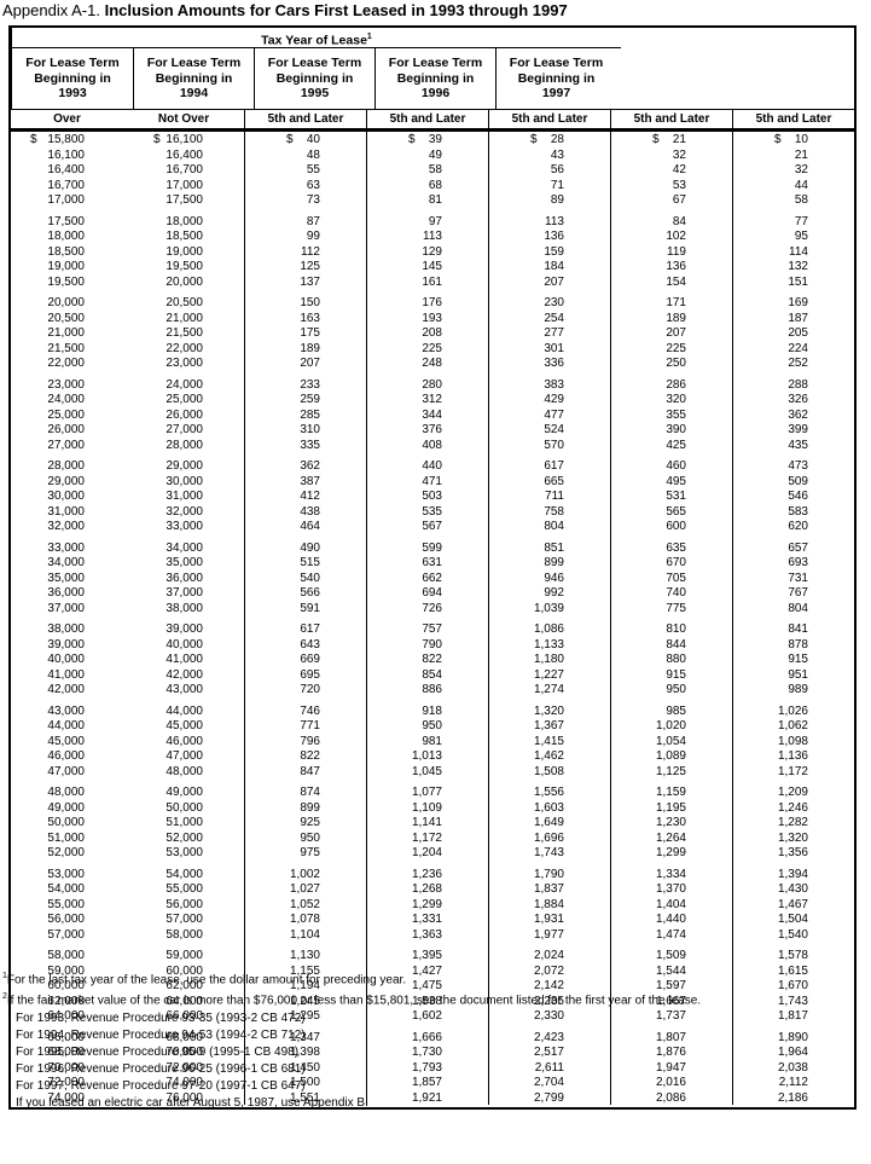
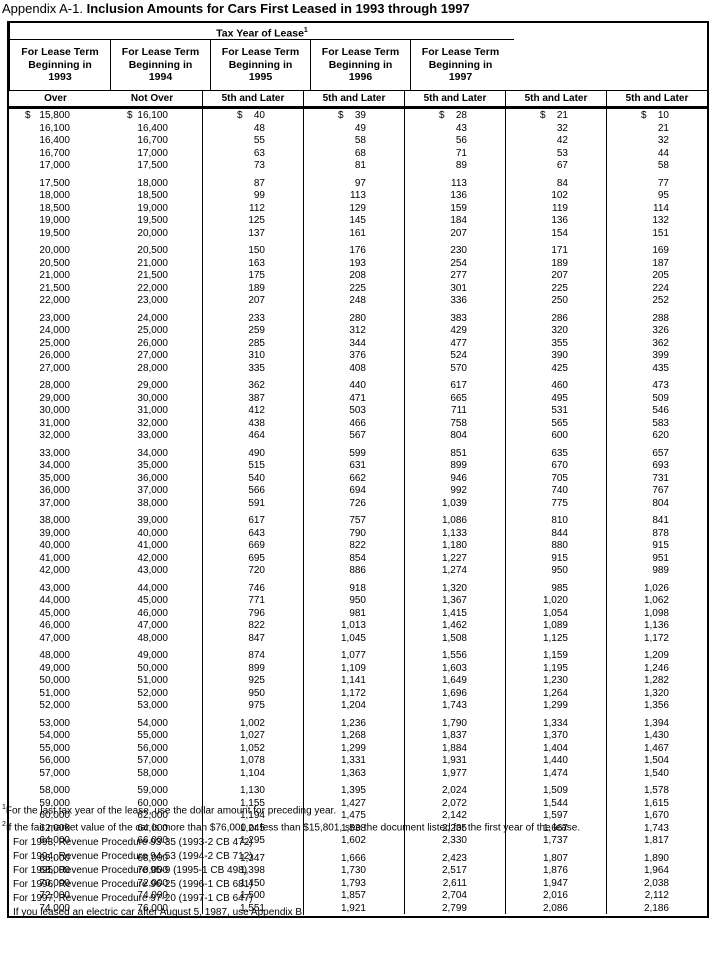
  Appendix A-1. Inclusion Amounts for Cars First Leased in 1993 through 1997
  Tax Year of Lease
  For Lease Term
  Beginning in
  1993
  For Lease Term
  Beginning in
  1994
  For Lease Term
  Beginning in
  1995
  For Lease Term
  Beginning in
  1996
  For Lease Term
  Beginning in
  1997
  Over
  Not Over
  5th and Later
  5th and Later
  5th and Later
  5th and Later
  5th and Later
  $
  15,800
  16,100
  16,400
  16,700
  17,000
  17,500
  18,000
  18,500
  19,000
  19,500
  20,000
  20,500
  21,000
  21,500
  22,000
  23,000
  24,000
  25,000
  26,000
  27,000
  28,000
  29,000
  30,000
  31,000
  32,000
  33,000
  34,000
  35,000
  36,000
  37,000
  38,000
  39,000
  40,000
  41,000
  42,000
  43,000
  44,000
  45,000
  46,000
  47,000
  48,000
  49,000
  50,000
  51,000
  52,000
  53,000
  54,000
  55,000
  56,000
  57,000
  58,000
  59,000
  60,000
  62,000
  64,000
  66,000
  68,000
  70,000
  72,000
  74,000
  $
  16,100
  16,400
  16,700
  17,000
  17,500
  18,000
  18,500
  19,000
  19,500
  20,000
  20,500
  21,000
  21,500
  22,000
  23,000
  24,000
  25,000
  26,000
  27,000
  28,000
  29,000
  30,000
  31,000
  32,000
  33,000
  34,000
  35,000
  36,000
  37,000
  38,000
  39,000
  40,000
  41,000
  42,000
  43,000
  44,000
  45,000
  46,000
  47,000
  48,000
  49,000
  50,000
  51,000
  52,000
  53,000
  54,000
  55,000
  56,000
  57,000
  58,000
  59,000
  60,000
  62,000
  64,000
  66,000
  68,000
  70,000
  72,000
  74,000
  76,000
  $
  40
  48
  55
  63
  73
  87
  99
  112
  125
  137
  150
  163
  175
  189
  207
  233
  259
  285
  310
  335
  362
  387
  412
  438
  464
  490
  515
  540
  566
  591
  617
  643
  669
  695
  720
  746
  771
  796
  822
  847
  874
  899
  925
  950
  975
  1,002
  1,027
  1,052
  1,078
  1,104
  1,130
  1,155
  1,194
  1,245
  1,295
  1,347
  1,398
  1,450
  1,500
  1,551
  $
  39
  49
  58
  68
  81
  97
  113
  129
  145
  161
  176
  193
  208
  225
  248
  280
  312
  344
  376
  408
  440
  471
  503
- 535
+ 466
  567
  599
  631
  662
  694
  726
  757
  790
  822
  854
  886
  918
  950
  981
  1,013
  1,045
  1,077
  1,109
  1,141
  1,172
  1,204
  1,236
  1,268
  1,299
  1,331
  1,363
  1,395
  1,427
  1,475
  1,538
  1,602
  1,666
  1,730
  1,793
  1,857
  1,921
  $
  28
  43
  56
  71
  89
  113
  136
  159
  184
  207
  230
  254
  277
  301
  336
  383
  429
  477
  524
  570
  617
  665
  711
  758
  804
  851
  899
  946
  992
  1,039
  1,086
  1,133
  1,180
  1,227
  1,274
  1,320
  1,367
  1,415
  1,462
  1,508
  1,556
  1,603
  1,649
  1,696
  1,743
  1,790
  1,837
  1,884
  1,931
  1,977
  2,024
  2,072
  2,142
  2,235
  2,330
  2,423
  2,517
  2,611
  2,704
  2,799
  $
  21
  32
  42
  53
  67
  84
  102
  119
  136
  154
  171
  189
  207
  225
  250
  286
  320
  355
  390
  425
  460
  495
  531
  565
  600
  635
  670
  705
  740
  775
  810
  844
  880
  915
  950
  985
  1,020
  1,054
  1,089
  1,125
  1,159
  1,195
  1,230
  1,264
  1,299
  1,334
  1,370
  1,404
  1,440
  1,474
  1,509
  1,544
  1,597
  1,667
  1,737
  1,807
  1,876
  1,947
  2,016
  2,086
  $
  10
  21
  32
  44
  58
  77
  95
  114
  132
  151
  169
  187
  205
  224
  252
  288
  326
  362
  399
  435
  473
  509
  546
  583
  620
  657
  693
  731
  767
  804
  841
  878
  915
  951
  989
  1,026
  1,062
  1,098
  1,136
  1,172
  1,209
  1,246
  1,282
  1,320
  1,356
  1,394
  1,430
  1,467
  1,504
  1,540
  1,578
  1,615
  1,670
  1,743
  1,817
  1,890
  1,964
  2,038
  2,112
  2,186
  For the last tax year of the lease, use the dollar amount for preceding year.
  If the fair market value of the car is more than $76,000 or less than $15,801, see the document listed for the first year of the lease.
  For 1993, Revenue Procedure 93-35 (1993-2 CB 472)
  For 1994, Revenue Procedure 94-53 (1994-2 CB 712)
  For 1995, Revenue Procedure 95-9 (1995-1 CB 498)
  For 1996, Revenue Procedure 96-25 (1996-1 CB 681)
  For 1997, Revenue Procedure 97-20 (1997-1 CB 647)
  If you leased an electric car after August 5, 1987, use Appendix B.
